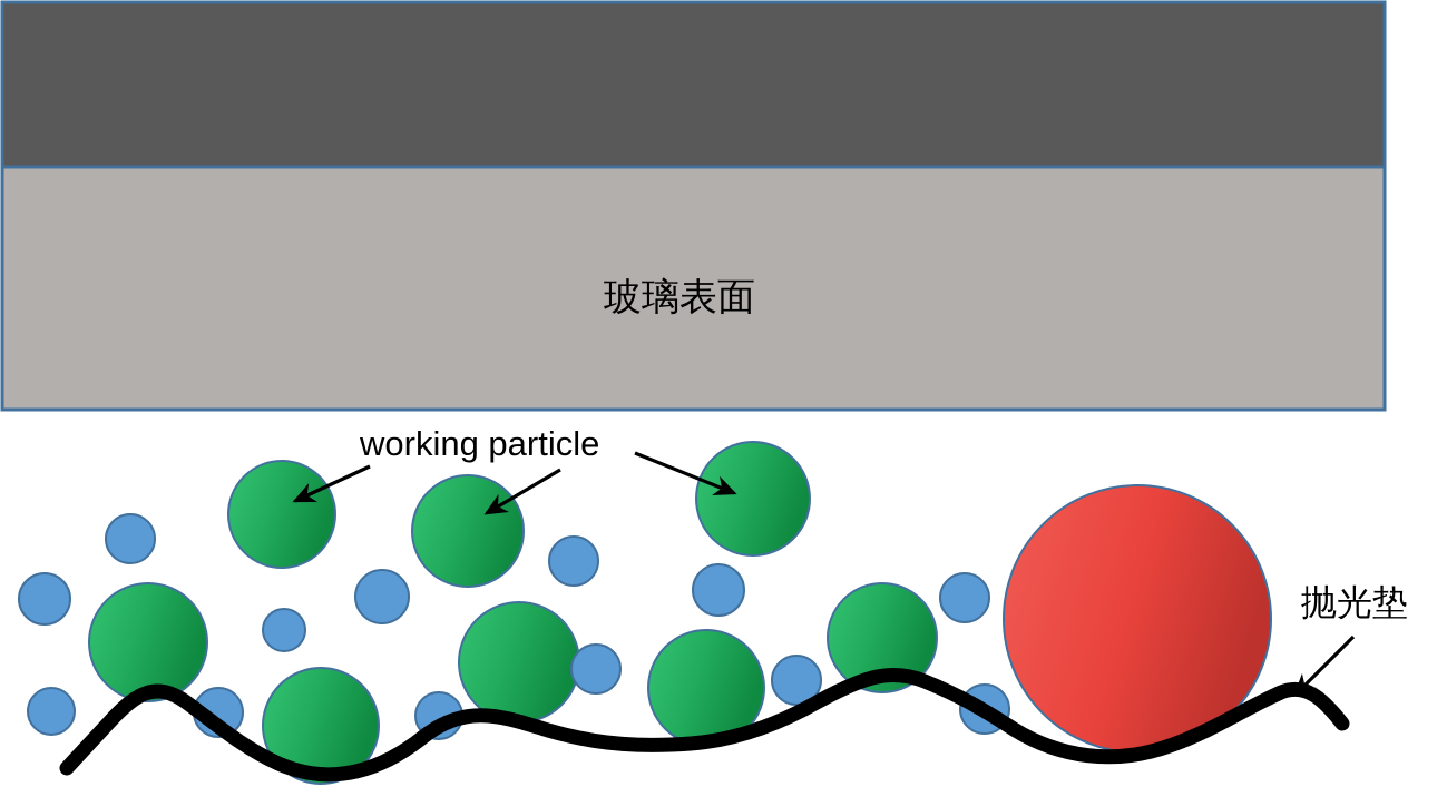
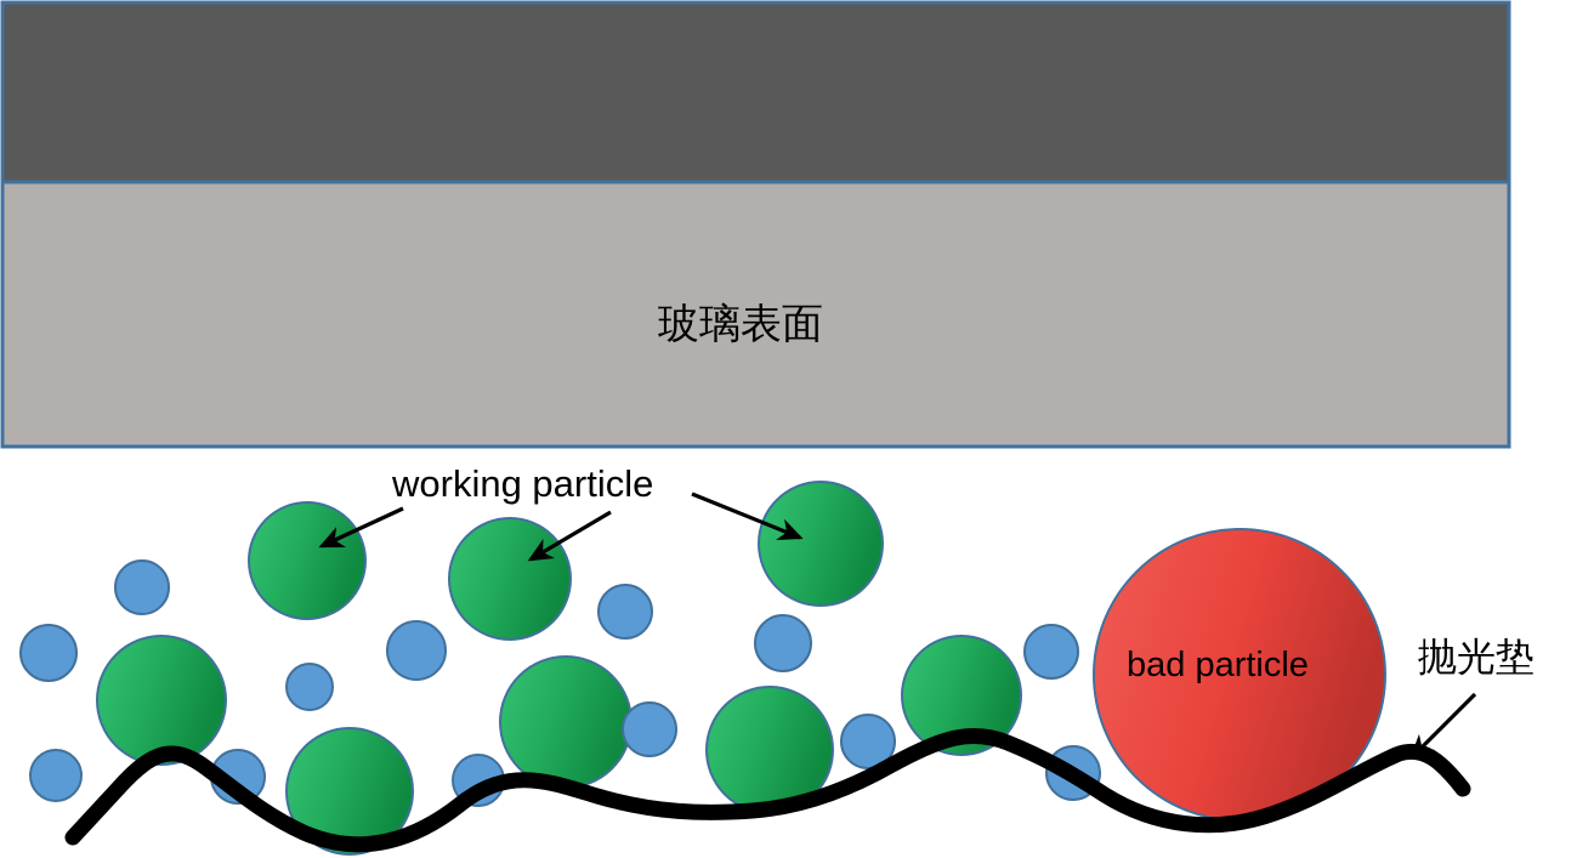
  玻璃表面
  working particle
+ bad particle
  抛光垫
